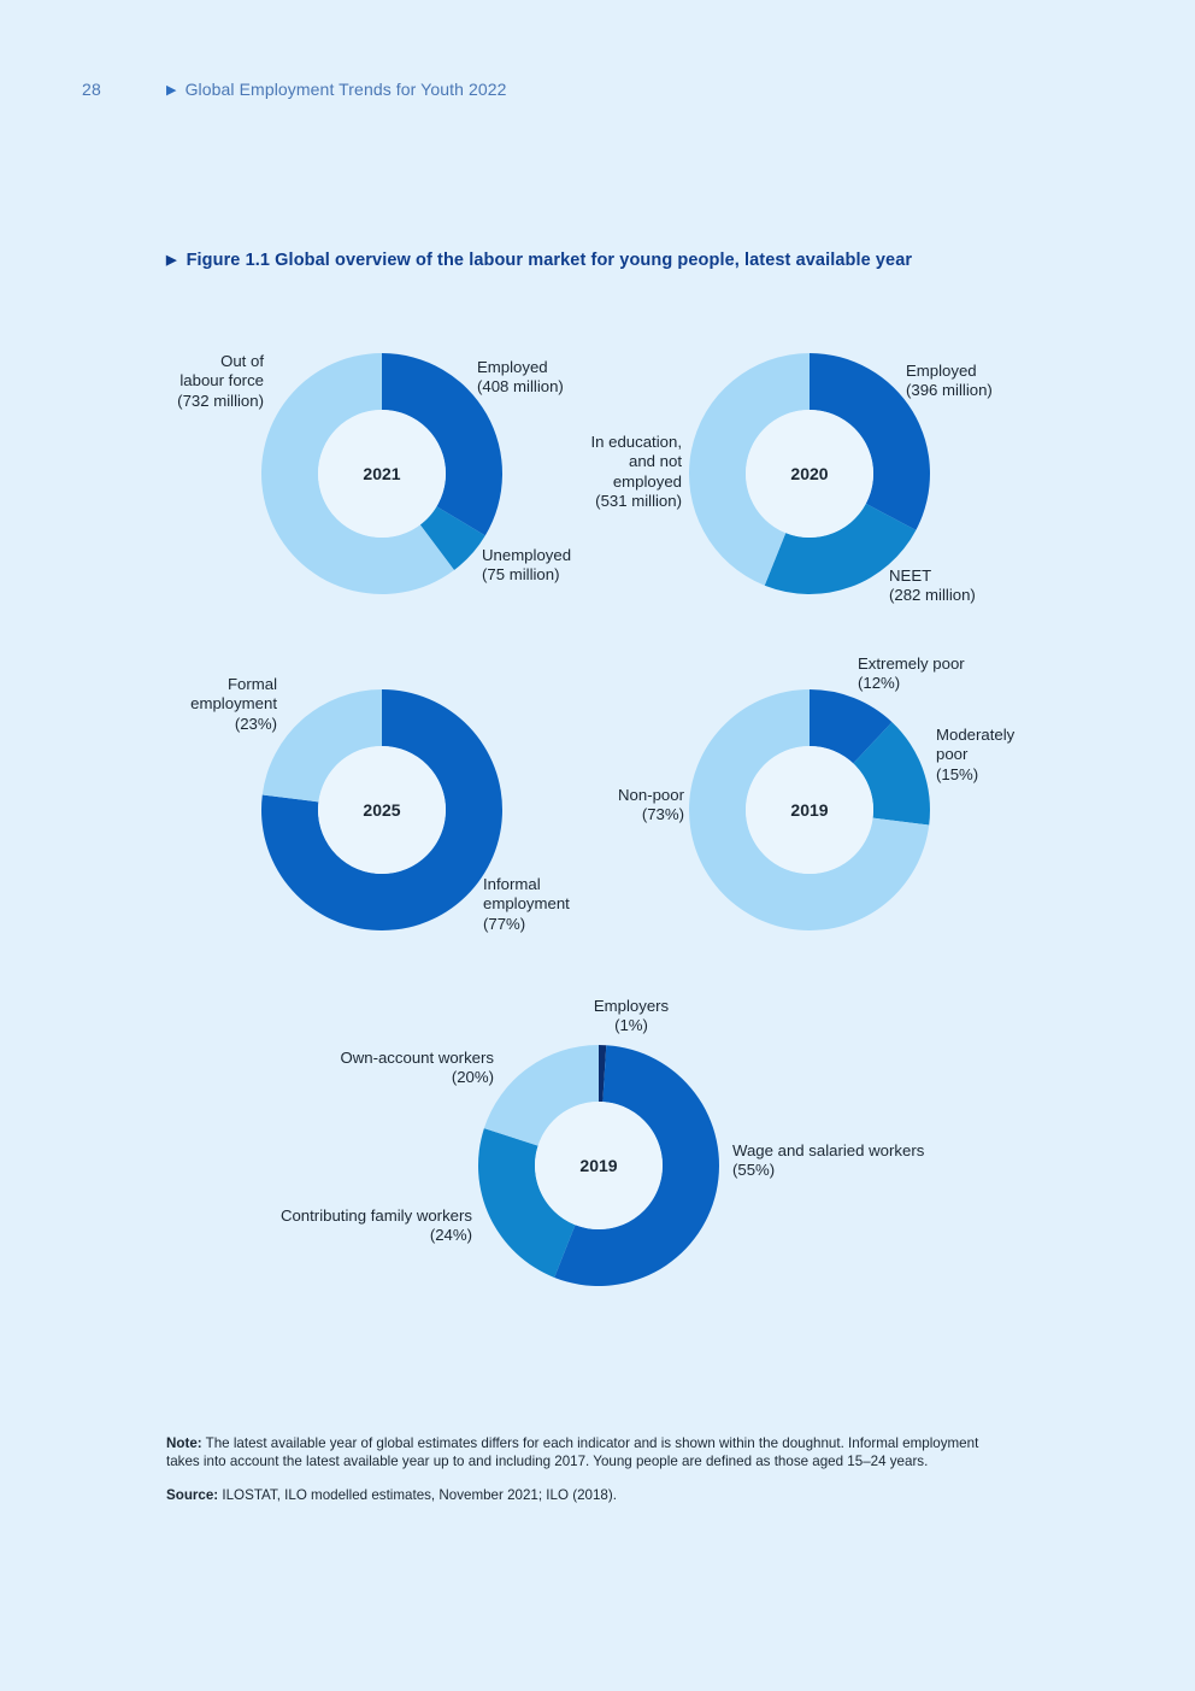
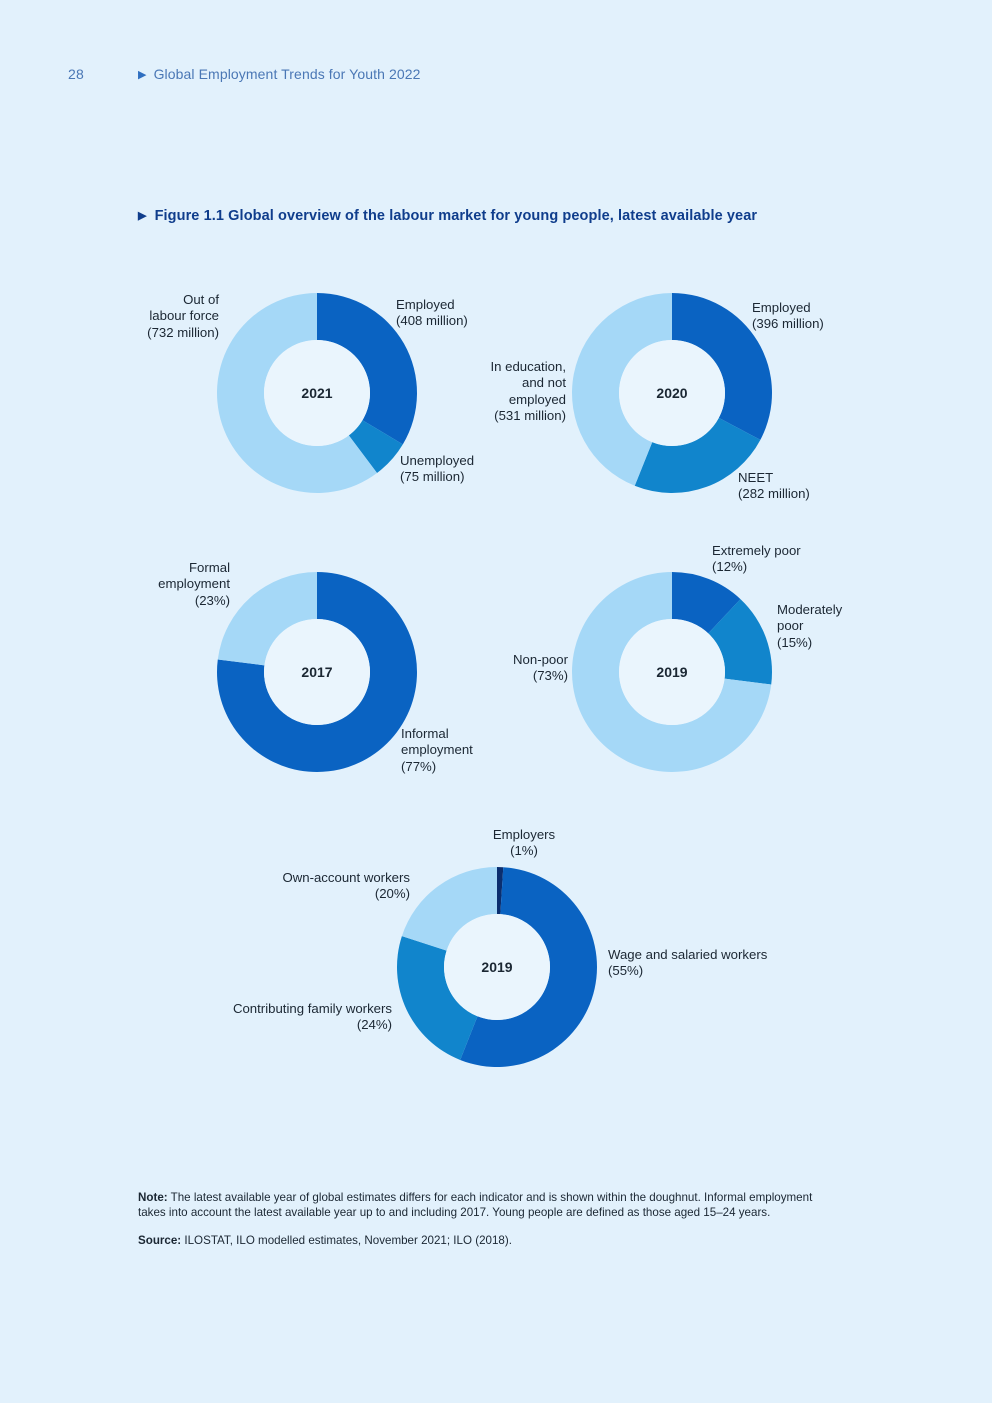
  28
  ▶ Global Employment Trends for Youth 2022
  ▶ Figure 1.1 Global overview of the labour market for young people, latest available year
  2021
  2020
- 2025
+ 2017
  2019
  2019
  Out of
  labour force
  (732 million)
  Employed
  (408 million)
  Unemployed
  (75 million)
  In education,
  and not
  employed
  (531 million)
  Employed
  (396 million)
  NEET
  (282 million)
  Formal
  employment
  (23%)
  Informal
  employment
  (77%)
  Extremely poor
  (12%)
  Moderately
  poor
  (15%)
  Non-poor
  (73%)
  Employers
  (1%)
  Own-account workers
  (20%)
  Contributing family workers
  (24%)
  Wage and salaried workers
  (55%)
  Note: The latest available year of global estimates differs for each indicator and is shown within the doughnut. Informal employment takes into account the latest available year up to and including 2017. Young people are defined as those aged 15–24 years.
  Source: ILOSTAT, ILO modelled estimates, November 2021; ILO (2018).
